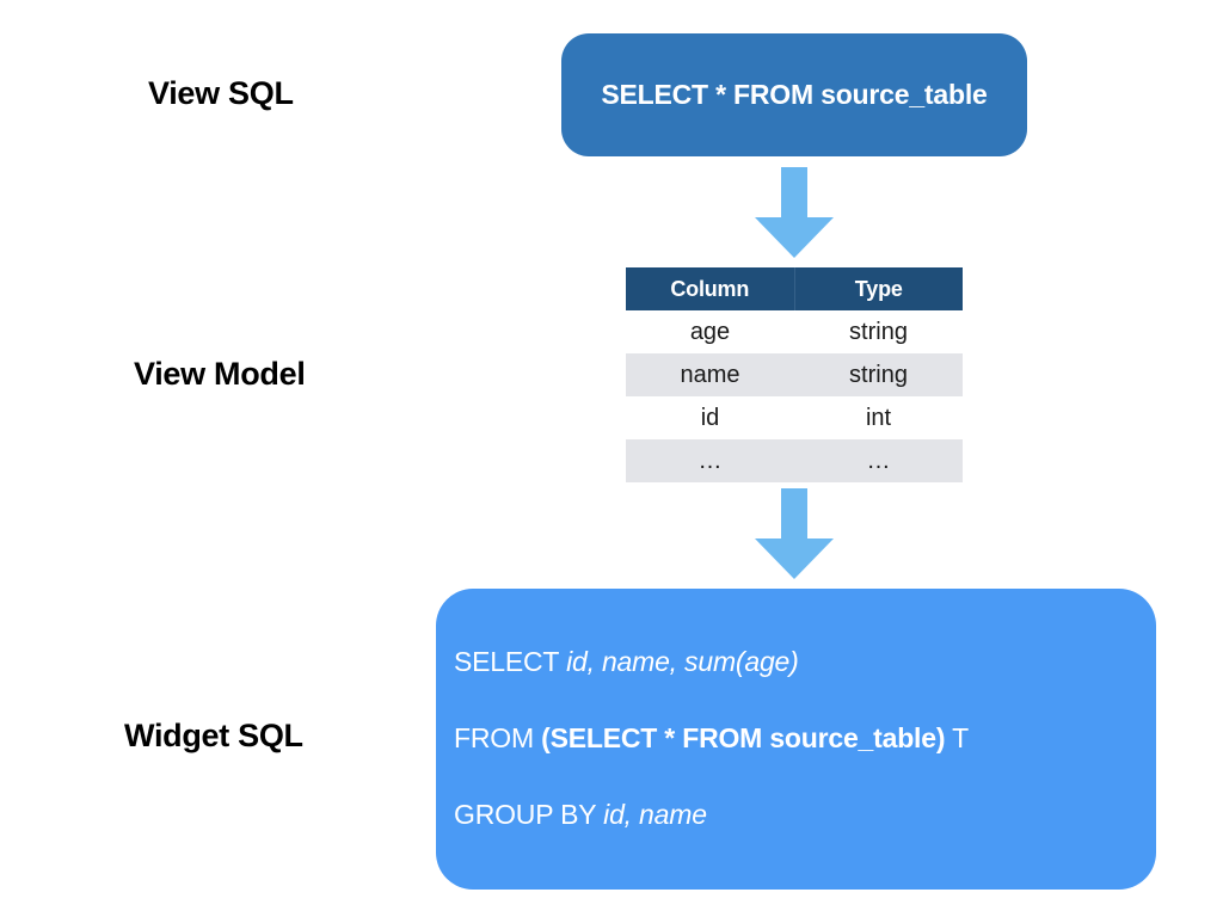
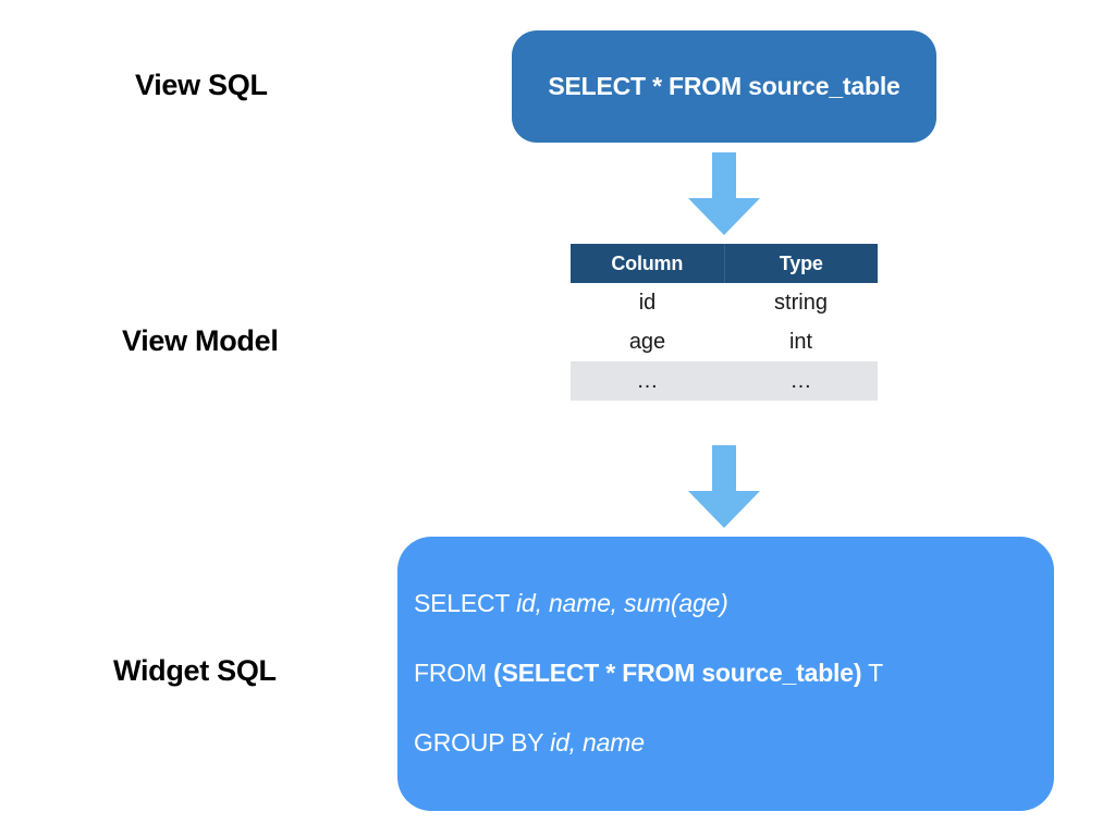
  View SQL
  View Model
  Widget SQL
  SELECT * FROM source_table
  Column	Type
- age	string
+ id	string
- name	string
- id	int
+ age	int
  …	…
  SELECT id, name, sum(age)
  FROM (SELECT * FROM source_table) T
  GROUP BY id, name
